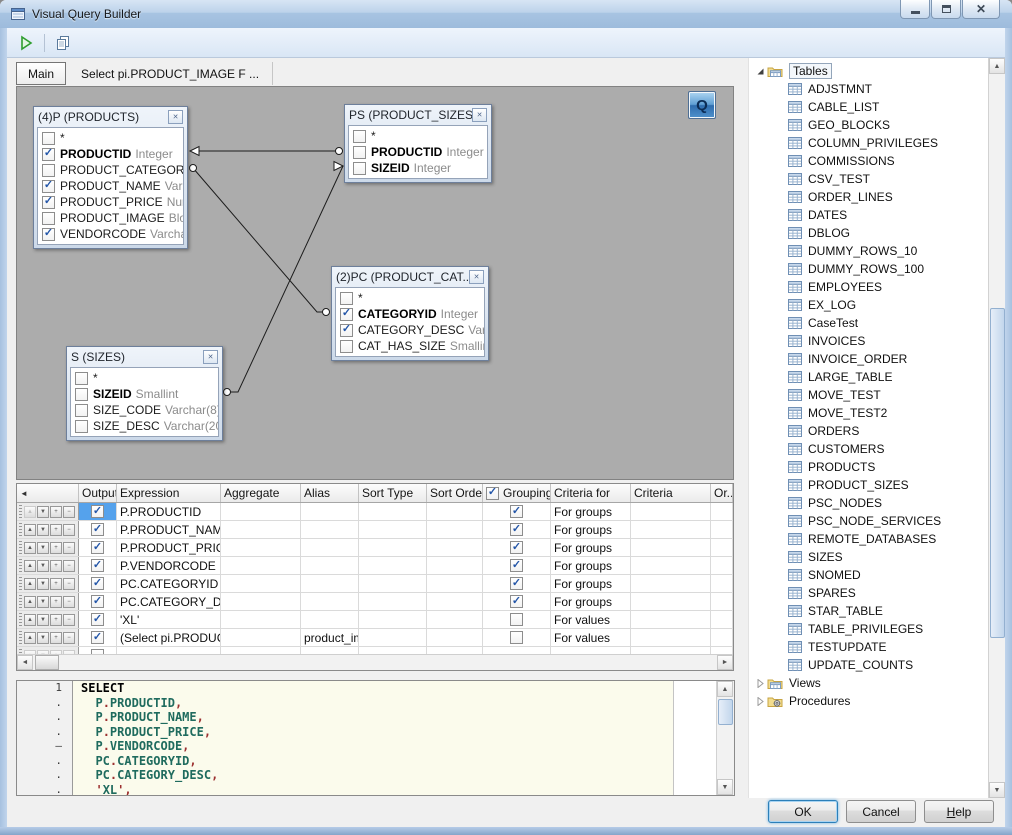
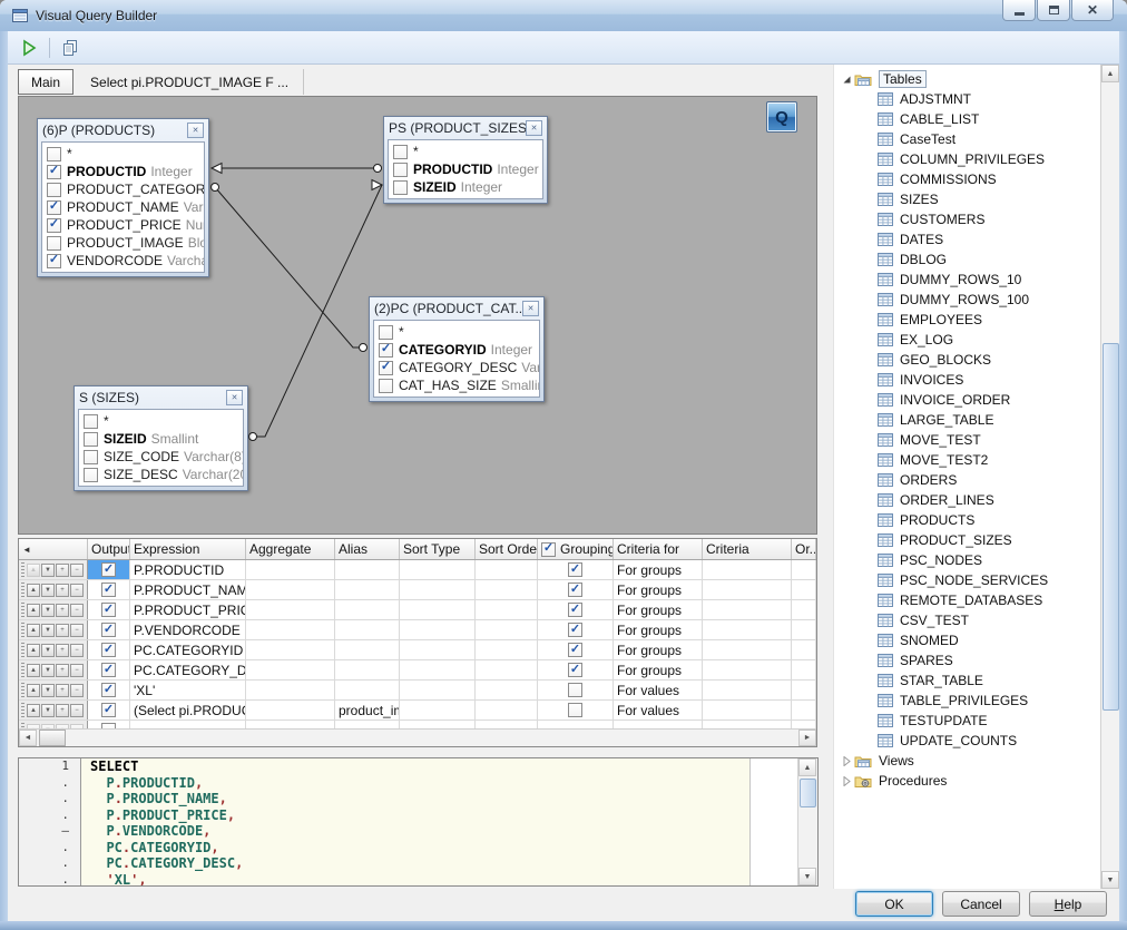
  Visual Query Builder
  ✕
  Main
  Select pi.PRODUCT_IMAGE F ...
  Q
- (4)P (PRODUCTS)
+ (6)P (PRODUCTS)
  *
  PRODUCTID
  Integer
  PRODUCT_CATEGOR
  PRODUCT_NAME
  PRODUCT_PRICE
  PRODUCT_IMAGE
  VENDORCODE
  PS (PRODUCT_SIZES
  *
  PRODUCTID
  Integer
  SIZEID
  Integer
  (2)PC (PRODUCT_CAT..
  *
  CATEGORYID
  Integer
  CATEGORY_DESC
  CAT_HAS_SIZE
  Smalli
  S (SIZES)
  *
  SIZEID
  Smallint
  SIZE_CODE
  Varchar(8
  SIZE_DESC
  Varchar(2
  ◄
  Outpu
  Expression
  Aggregate
  Alias
  Sort Type
  Sort Orde
  Grouping
  Criteria for
  Criteria
  Or..
  P.PRODUCTID
  For groups
  P.PRODUCT_NAM
  For groups
  P.PRODUCT_PRIC
  For groups
  P.VENDORCODE
  For groups
  PC.CATEGORYID
  For groups
  PC.CATEGORY_D
  For groups
  'XL'
  For values
  (Select pi.PRODU
  product_im
  For values
  1
  SELECT
  .
  P.PRODUCTID,
  .
  P.PRODUCT_NAME,
  .
  P.PRODUCT_PRICE,
  –
  P.VENDORCODE,
  .
  PC.CATEGORYID,
  .
  PC.CATEGORY_DESC,
  .
  'XL',
  Tables
  ADJSTMNT
  CABLE_LIST
- GEO_BLOCKS
+ CaseTest
  COLUMN_PRIVILEGES
  COMMISSIONS
- CSV_TEST
+ SIZES
- ORDER_LINES
+ CUSTOMERS
  DATES
  DBLOG
  DUMMY_ROWS_10
  DUMMY_ROWS_100
  EMPLOYEES
  EX_LOG
- CaseTest
+ GEO_BLOCKS
  INVOICES
  INVOICE_ORDER
  LARGE_TABLE
  MOVE_TEST
  MOVE_TEST2
  ORDERS
- CUSTOMERS
+ ORDER_LINES
  PRODUCTS
  PRODUCT_SIZES
  PSC_NODES
  PSC_NODE_SERVICES
  REMOTE_DATABASES
- SIZES
+ CSV_TEST
  SNOMED
  SPARES
  STAR_TABLE
  TABLE_PRIVILEGES
  TESTUPDATE
  UPDATE_COUNTS
  Views
  Procedures
  OK
  Cancel
  Help
